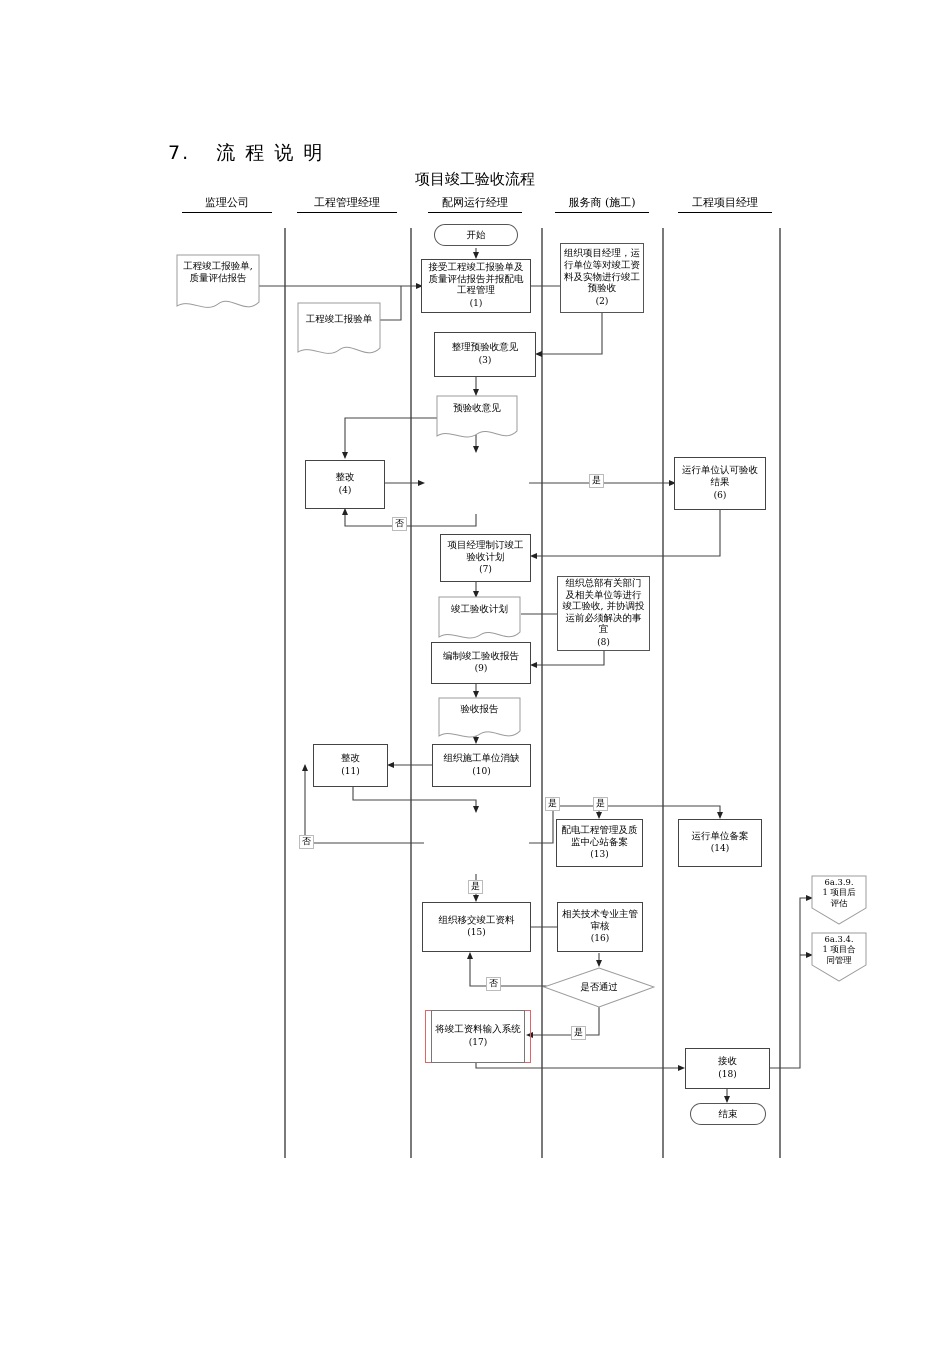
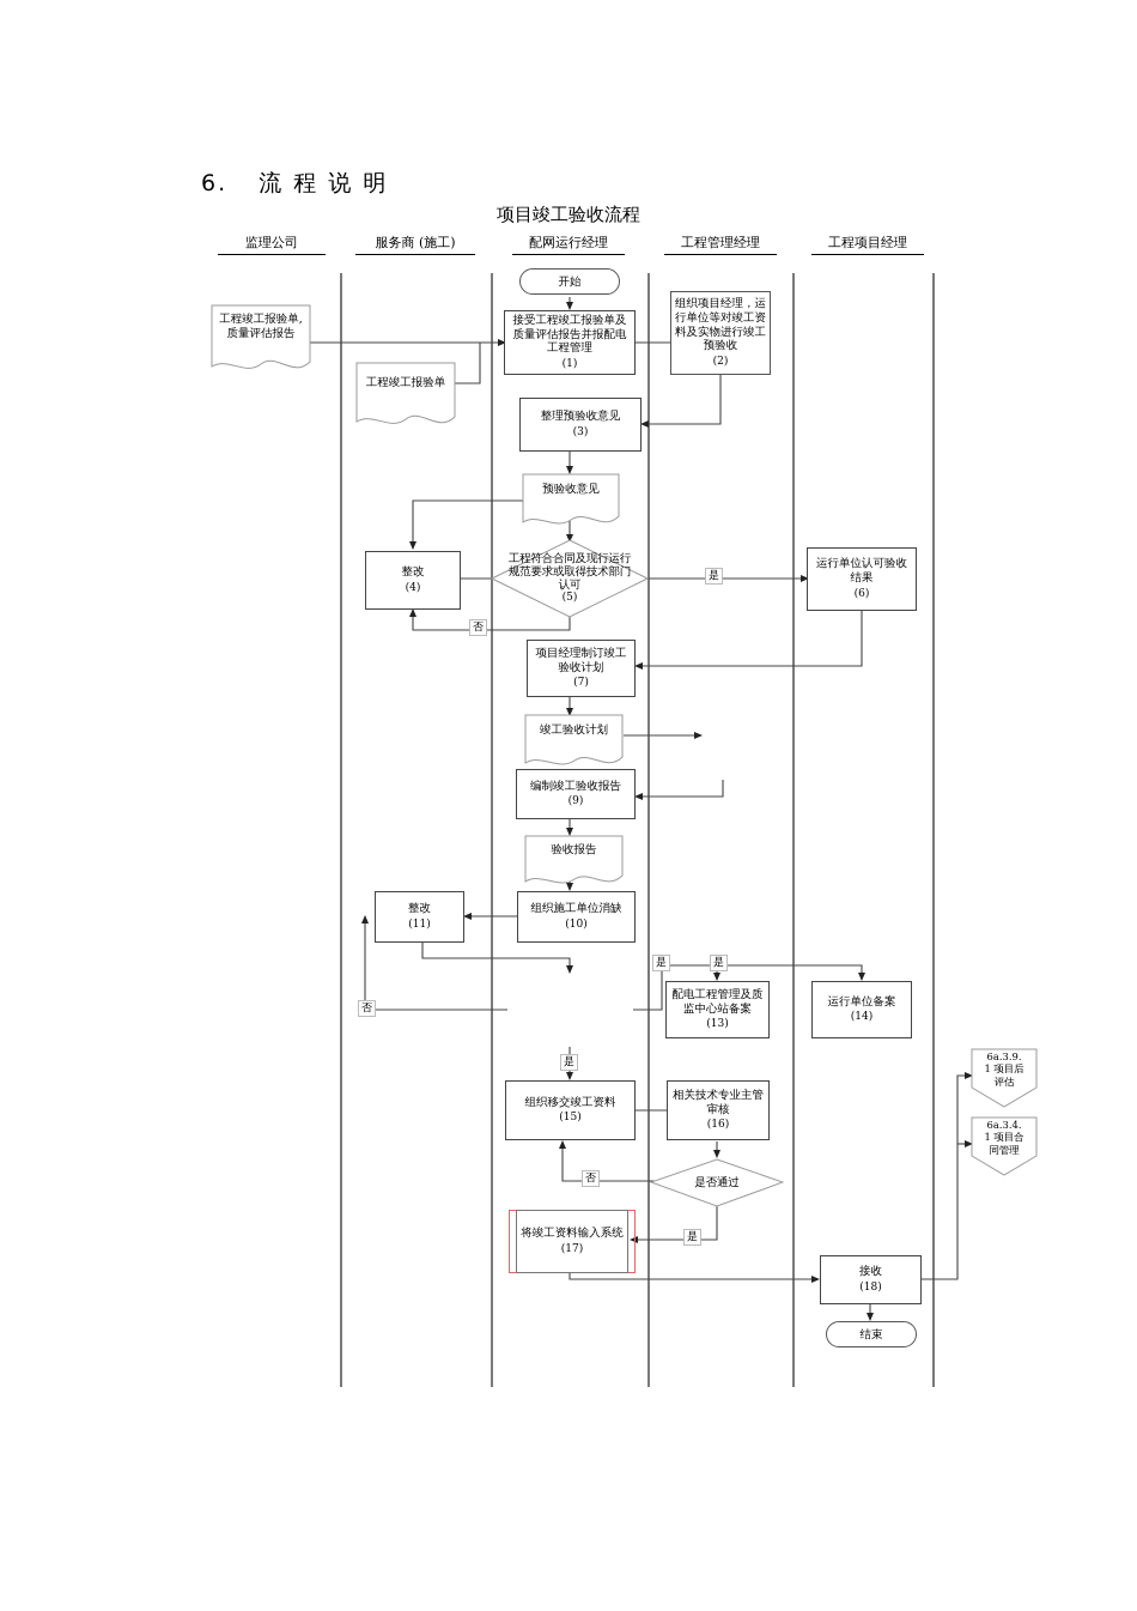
- 7. 流 程 说 明
+ 6. 流 程 说 明
  项目竣工验收流程
  监理公司
- 工程管理经理
+ 服务商 (施工)
  配网运行经理
- 服务商 (施工)
+ 工程管理经理
  工程项目经理
  开始
  工程竣工报验单,
  质量评估报告
  工程竣工报验单
  接受工程竣工报验单及质量评估报告并报配电工程管理
  (1)
  组织项目经理，运行单位等对竣工资料及实物进行竣工预验收
  (2)
  整理预验收意见
  (3)
  预验收意见
  整改
  (4)
+ 工程符合合同及现行运行规范要求或取得技术部门认可
+ (5)
  运行单位认可验收结果
  (6)
  项目经理制订竣工验收计划
  (7)
  竣工验收计划
- 组织总部有关部门及相关单位等进行竣工验收, 并协调投运前必须解决的事宜
- (8)
  编制竣工验收报告
  (9)
  验收报告
  组织施工单位消缺
  (10)
  整改
  (11)
  配电工程管理及质监中心站备案
  (13)
  运行单位备案
  (14)
  组织移交竣工资料
  (15)
  相关技术专业主管审核
  (16)
  是否通过
  将竣工资料输入系统
  (17)
  接收
  (18)
  结束
  6a.3.9.
  1 项目后
  评估
  6a.3.4.
  1 项目合
  同管理
  是
  否
  否
  是
  是
  是
  否
  是
